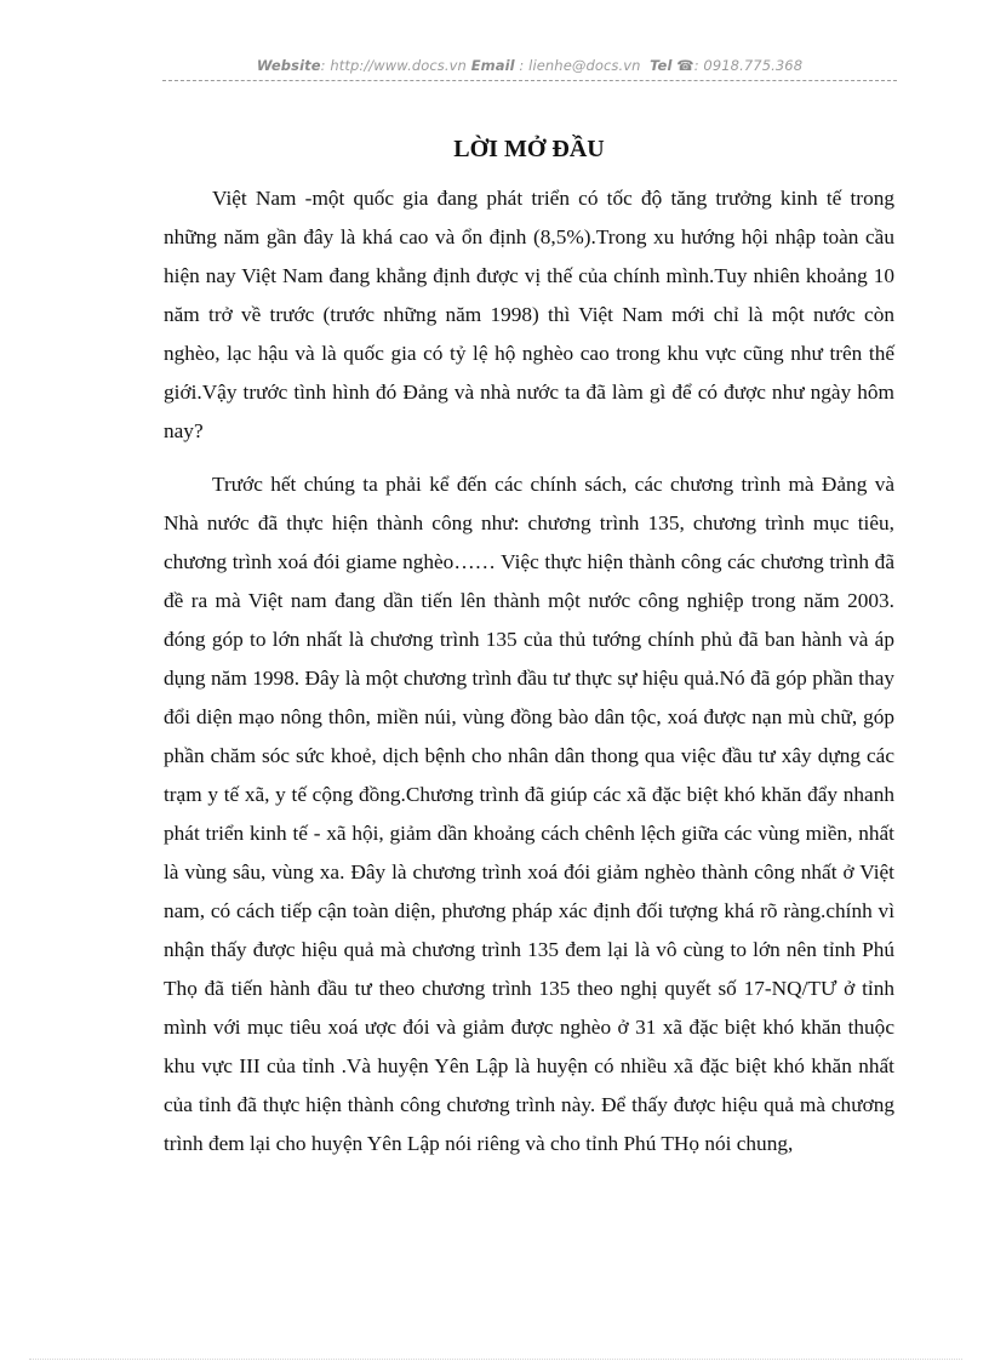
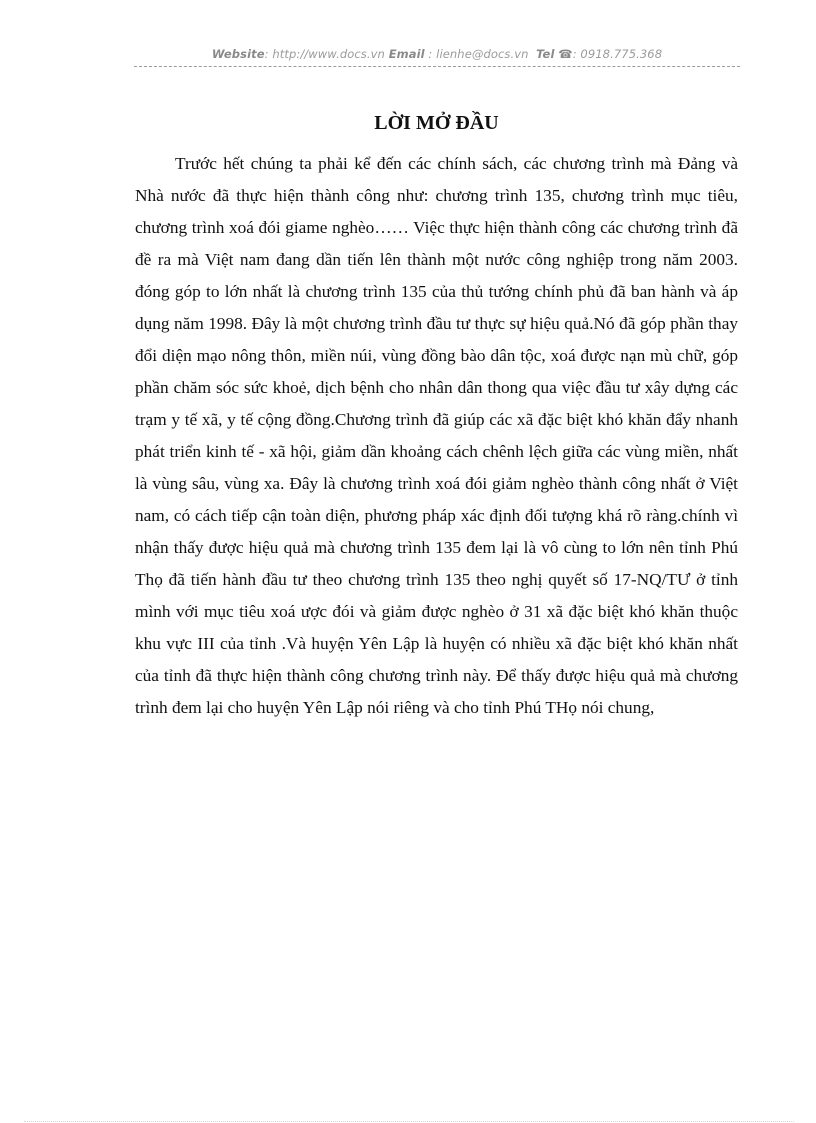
  Website: http://www.docs.vn Email : lienhe@docs.vn Tel ☎: 0918.775.368
  LỜI MỞ ĐẦU
- Việt Nam -một quốc gia đang phát triển có tốc độ tăng trưởng kinh tế trong những năm gần đây là khá cao và ổn định (8,5%).Trong xu hướng hội nhập toàn cầu hiện nay Việt Nam đang khẳng định được vị thế của chính mình.Tuy nhiên khoảng 10 năm trở về trước (trước những năm 1998) thì Việt Nam mới chỉ là một nước còn nghèo, lạc hậu và là quốc gia có tỷ lệ hộ nghèo cao trong khu vực cũng như trên thế giới.Vậy trước tình hình đó Đảng và nhà nước ta đã làm gì để có được như ngày hôm nay?
  Trước hết chúng ta phải kể đến các chính sách, các chương trình mà Đảng và Nhà nước đã thực hiện thành công như: chương trình 135, chương trình mục tiêu, chương trình xoá đói giame nghèo…… Việc thực hiện thành công các chương trình đã đề ra mà Việt nam đang dần tiến lên thành một nước công nghiệp trong năm 2003. đóng góp to lớn nhất là chương trình 135 của thủ tướng chính phủ đã ban hành và áp dụng năm 1998. Đây là một chương trình đầu tư thực sự hiệu quả.Nó đã góp phần thay đổi diện mạo nông thôn, miền núi, vùng đồng bào dân tộc, xoá được nạn mù chữ, góp phần chăm sóc sức khoẻ, dịch bệnh cho nhân dân thong qua việc đầu tư xây dựng các trạm y tế xã, y tế cộng đồng.Chương trình đã giúp các xã đặc biệt khó khăn đẩy nhanh phát triển kinh tế - xã hội, giảm dần khoảng cách chênh lệch giữa các vùng miền, nhất là vùng sâu, vùng xa. Đây là chương trình xoá đói giảm nghèo thành công nhất ở Việt nam, có cách tiếp cận toàn diện, phương pháp xác định đối tượng khá rõ ràng.chính vì nhận thấy được hiệu quả mà chương trình 135 đem lại là vô cùng to lớn nên tỉnh Phú Thọ đã tiến hành đầu tư theo chương trình 135 theo nghị quyết số 17-NQ/TƯ ở tỉnh mình với mục tiêu xoá ược đói và giảm được nghèo ở 31 xã đặc biệt khó khăn thuộc khu vực III của tỉnh .Và huyện Yên Lập là huyện có nhiều xã đặc biệt khó khăn nhất của tỉnh đã thực hiện thành công chương trình này. Để thấy được hiệu quả mà chương trình đem lại cho huyện Yên Lập nói riêng và cho tỉnh Phú THọ nói chung,
